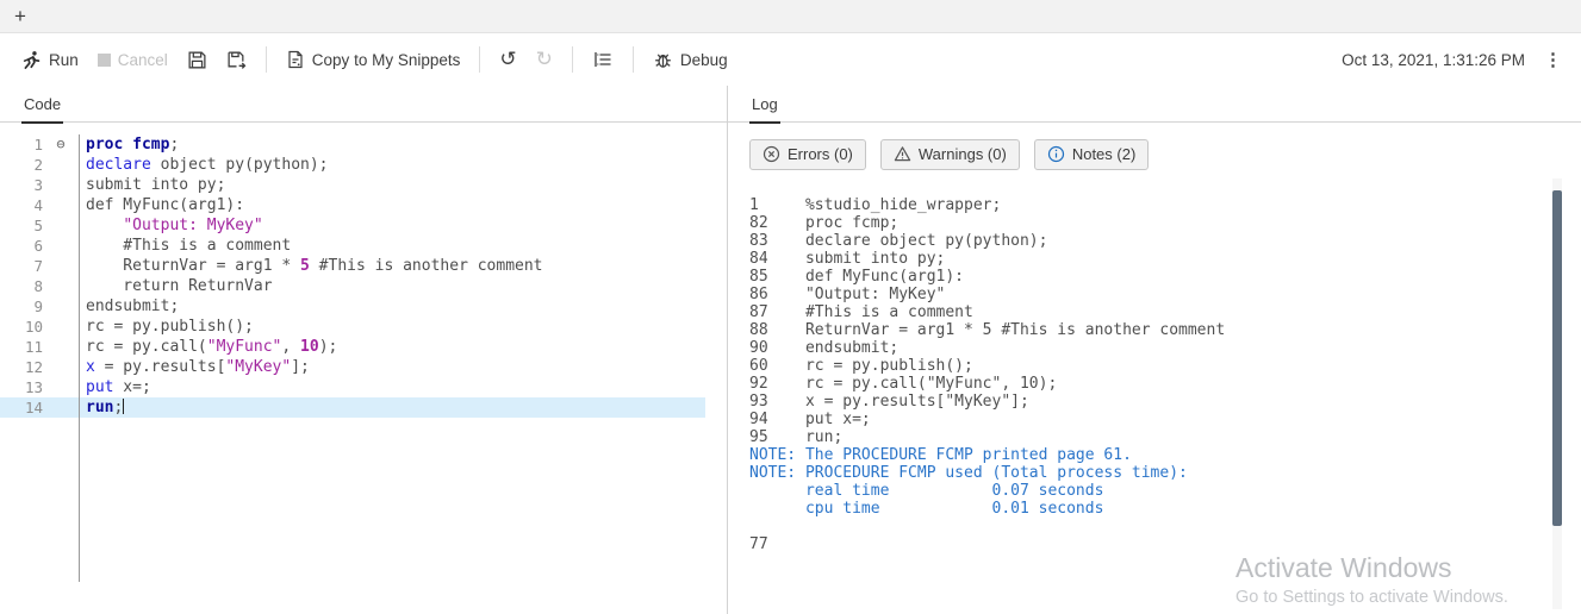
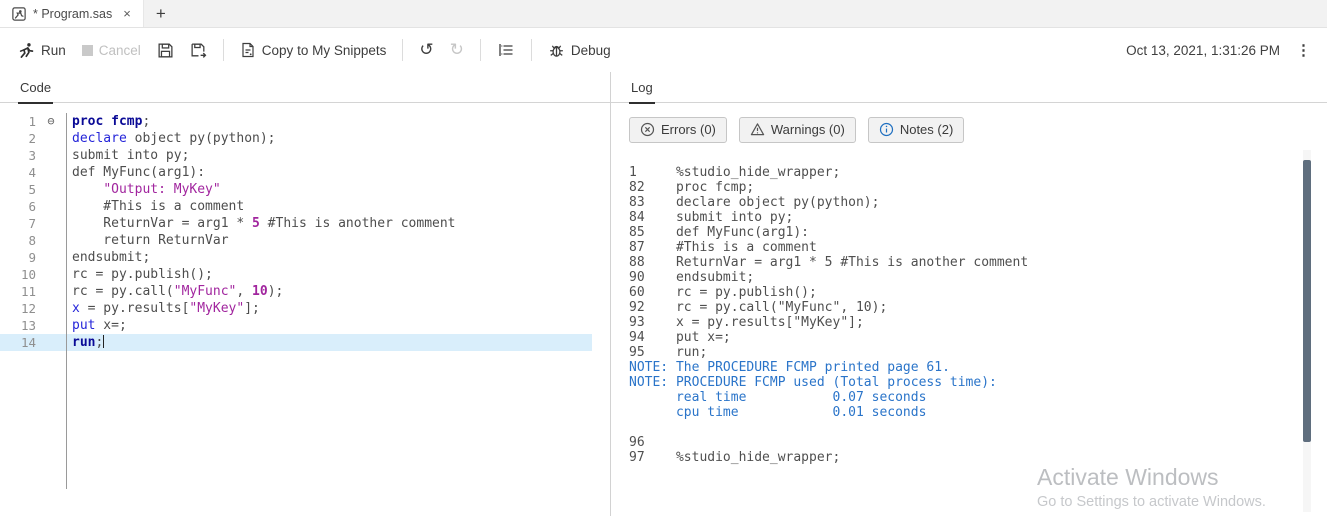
+ * Program.sas
+ ×
  +
  Run
  Cancel
  Copy to My Snippets
  ↺
  ↻
  Debug
  Oct 13, 2021, 1:31:26 PM
  ⋮
  Code
  1
  ⊖
  proc fcmp;
  2
  declare object py(python);
  3
  submit into py;
  4
  def MyFunc(arg1):
  5
  "Output: MyKey"
  6
  #This is a comment
  7
  ReturnVar = arg1 * 5 #This is another comment
  8
  return ReturnVar
  9
  endsubmit;
  10
  rc = py.publish();
  11
  rc = py.call("MyFunc", 10);
  12
  x = py.results["MyKey"];
  13
  put x=;
  14
  run;
  Log
  Errors (0)
  Warnings (0)
  Notes (2)
  1 %studio_hide_wrapper;
  82 proc fcmp;
  83 declare object py(python);
  84 submit into py;
  85 def MyFunc(arg1):
- 86 "Output: MyKey"
  87 #This is a comment
  88 ReturnVar = arg1 * 5 #This is another comment
  90 endsubmit;
  60 rc = py.publish();
  92 rc = py.call("MyFunc", 10);
  93 x = py.results["MyKey"];
  94 put x=;
  95 run;
  NOTE: The PROCEDURE FCMP printed page 61.
  NOTE: PROCEDURE FCMP used (Total process time):
  real time 0.07 seconds
  cpu time 0.01 seconds
- 77
+ 96
+ 97 %studio_hide_wrapper;
  Activate Windows
  Go to Settings to activate Windows.
